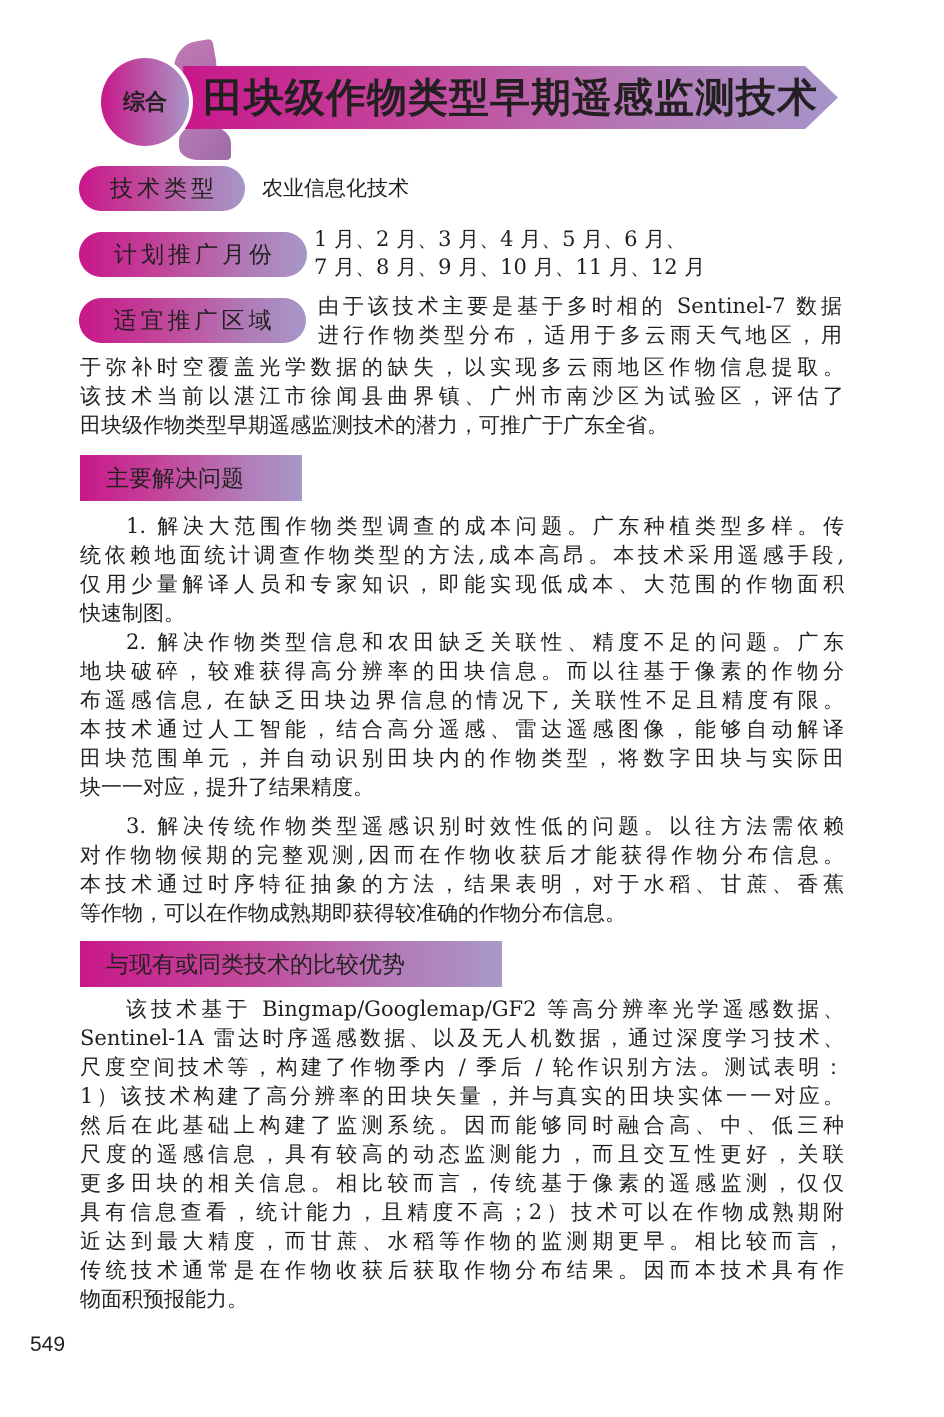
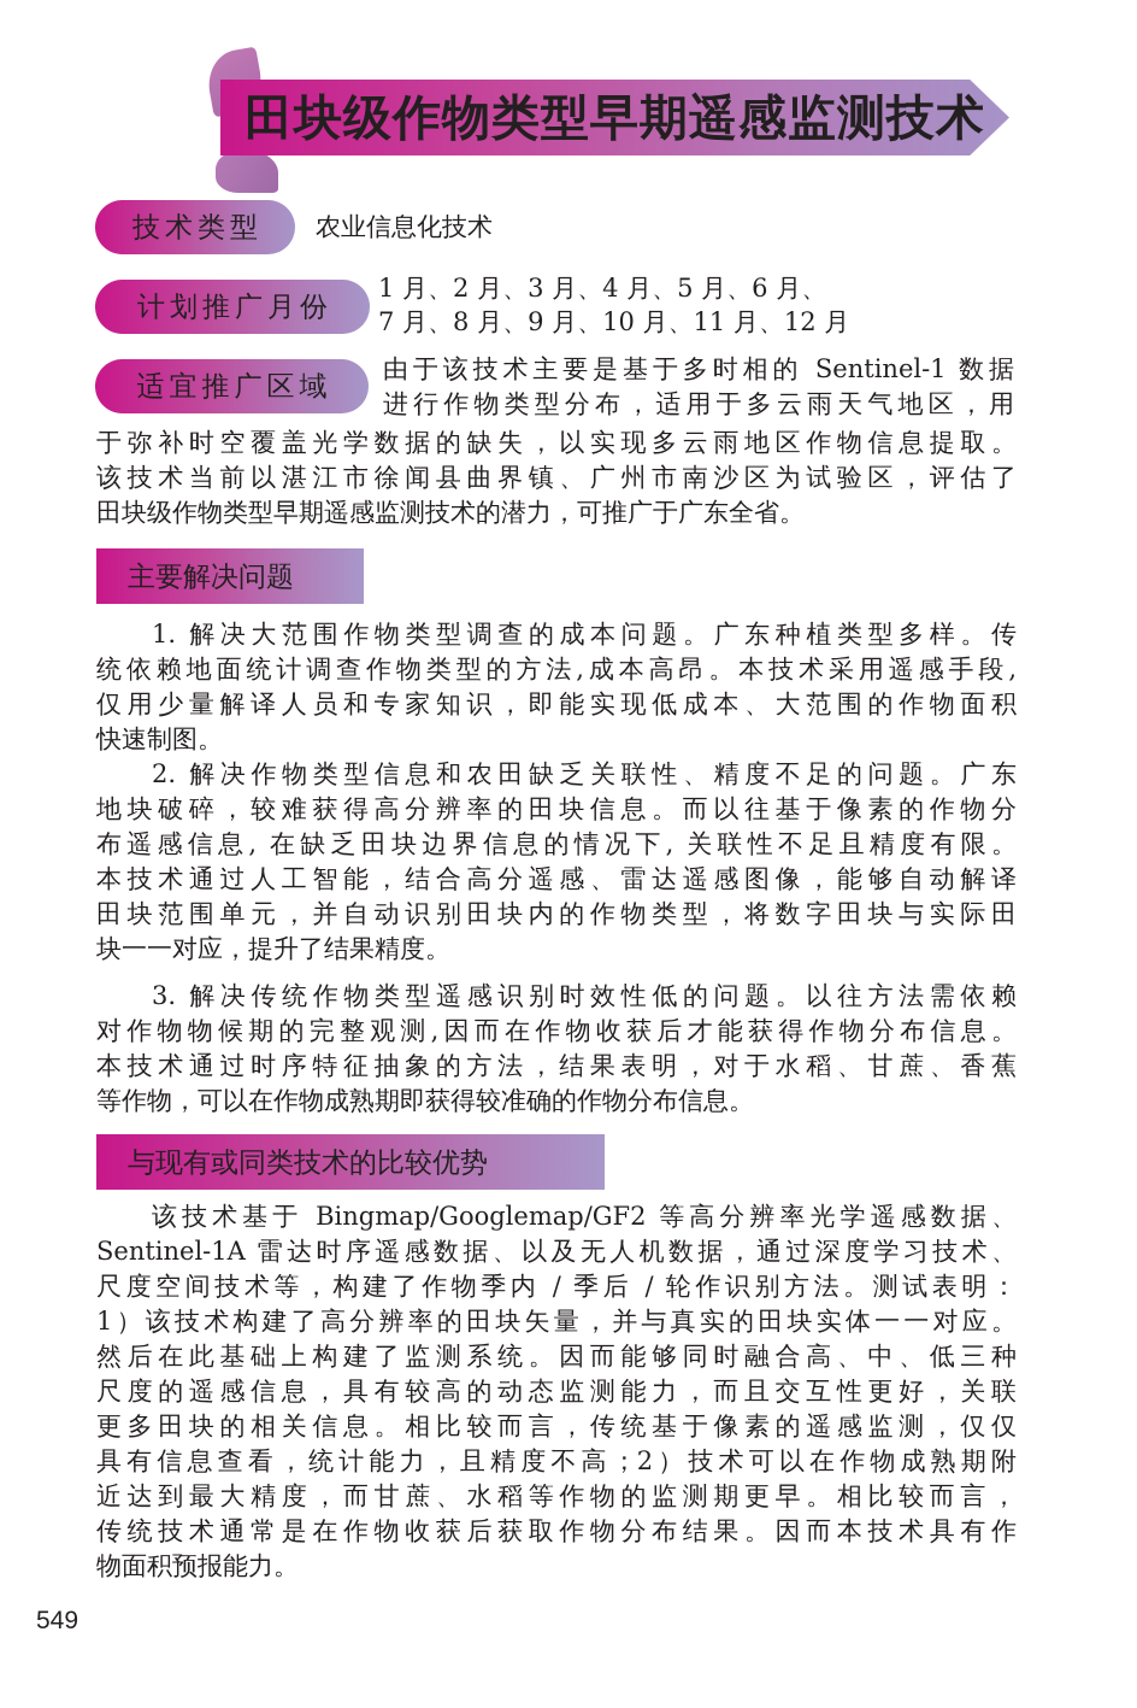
- 综合
  田块级作物类型早期遥感监测技术
  技术类型
  农业信息化技术
  计划推广月份
  1 月、2 月、3 月、4 月、5 月、6 月、
  7 月、8 月、9 月、10 月、11 月、12 月
  适宜推广区域
- 由于该技术主要是基于多时相的 Sentinel-7 数据
+ 由于该技术主要是基于多时相的 Sentinel-1 数据
  进行作物类型分布，适用于多云雨天气地区，用
  于弥补时空覆盖光学数据的缺失，以实现多云雨地区作物信息提取。
  该技术当前以湛江市徐闻县曲界镇、广州市南沙区为试验区，评估了
  田块级作物类型早期遥感监测技术的潜力，可推广于广东全省。
  主要解决问题
  1. 解决大范围作物类型调查的成本问题。广东种植类型多样。传
  统依赖地面统计调查作物类型的方法,成本高昂。本技术采用遥感手段,
  仅用少量解译人员和专家知识，即能实现低成本、大范围的作物面积
  快速制图。
  2. 解决作物类型信息和农田缺乏关联性、精度不足的问题。广东
  地块破碎，较难获得高分辨率的田块信息。而以往基于像素的作物分
  布遥感信息, 在缺乏田块边界信息的情况下, 关联性不足且精度有限。
  本技术通过人工智能，结合高分遥感、雷达遥感图像，能够自动解译
  田块范围单元，并自动识别田块内的作物类型，将数字田块与实际田
  块一一对应，提升了结果精度。
  3. 解决传统作物类型遥感识别时效性低的问题。以往方法需依赖
  对作物物候期的完整观测,因而在作物收获后才能获得作物分布信息。
  本技术通过时序特征抽象的方法，结果表明，对于水稻、甘蔗、香蕉
  等作物，可以在作物成熟期即获得较准确的作物分布信息。
  与现有或同类技术的比较优势
  该技术基于 Bingmap/Googlemap/GF2 等高分辨率光学遥感数据、
  Sentinel-1A 雷达时序遥感数据、以及无人机数据，通过深度学习技术、
  尺度空间技术等，构建了作物季内 / 季后 / 轮作识别方法。测试表明：
  1）该技术构建了高分辨率的田块矢量，并与真实的田块实体一一对应。
  然后在此基础上构建了监测系统。因而能够同时融合高、中、低三种
  尺度的遥感信息，具有较高的动态监测能力，而且交互性更好，关联
  更多田块的相关信息。相比较而言，传统基于像素的遥感监测，仅仅
  具有信息查看，统计能力，且精度不高；2）技术可以在作物成熟期附
  近达到最大精度，而甘蔗、水稻等作物的监测期更早。相比较而言，
  传统技术通常是在作物收获后获取作物分布结果。因而本技术具有作
  物面积预报能力。
  549
